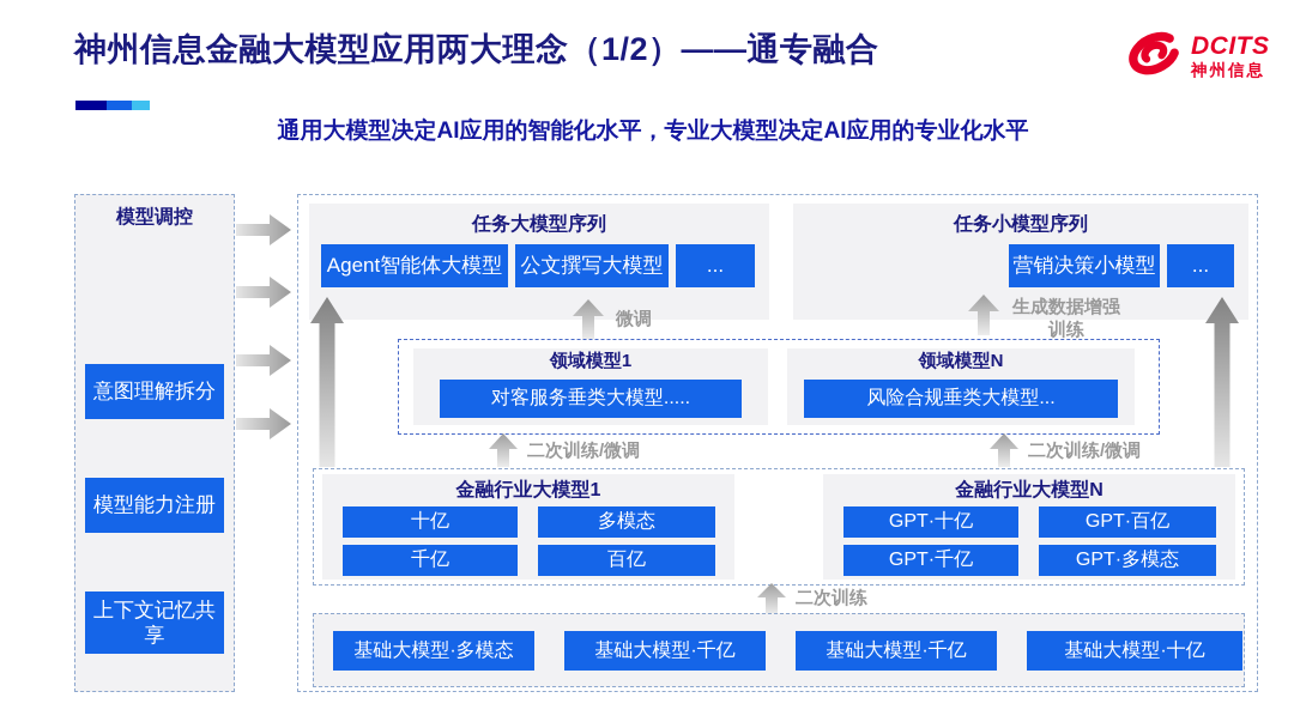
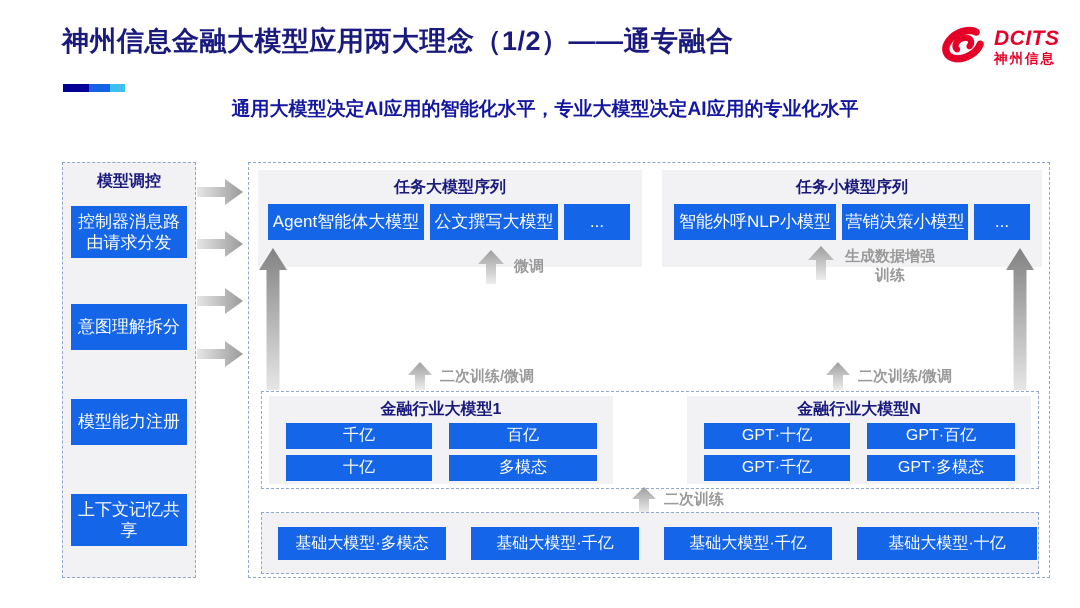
  神州信息金融大模型应用两大理念（1/2）——通专融合
  DCITS
  神州信息
  通用大模型决定AI应用的智能化水平，专业大模型决定AI应用的专业化水平
  模型调控
+ 控制器消息路由请求分发
  意图理解拆分
  模型能力注册
  上下文记忆共享
  任务大模型序列
  Agent智能体大模型
  公文撰写大模型
  ...
  任务小模型序列
+ 智能外呼NLP小模型
  营销决策小模型
  ...
  微调
  生成数据增强训练
- 领域模型1
- 对客服务垂类大模型.....
- 领域模型N
- 风险合规垂类大模型...
  二次训练/微调
  二次训练/微调
  金融行业大模型1
- 十亿
+ 千亿
- 多模态
+ 百亿
- 千亿
+ 十亿
- 百亿
+ 多模态
  金融行业大模型N
  GPT·十亿
  GPT·百亿
  GPT·千亿
  GPT·多模态
  二次训练
  基础大模型·多模态
  基础大模型·千亿
  基础大模型·千亿
  基础大模型·十亿
